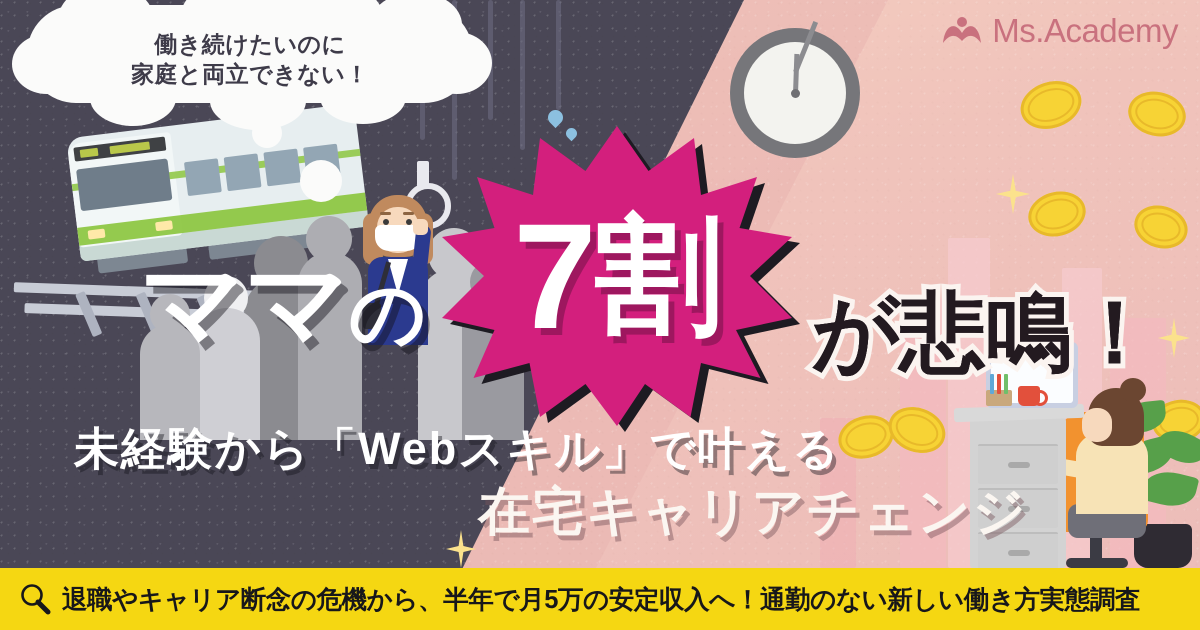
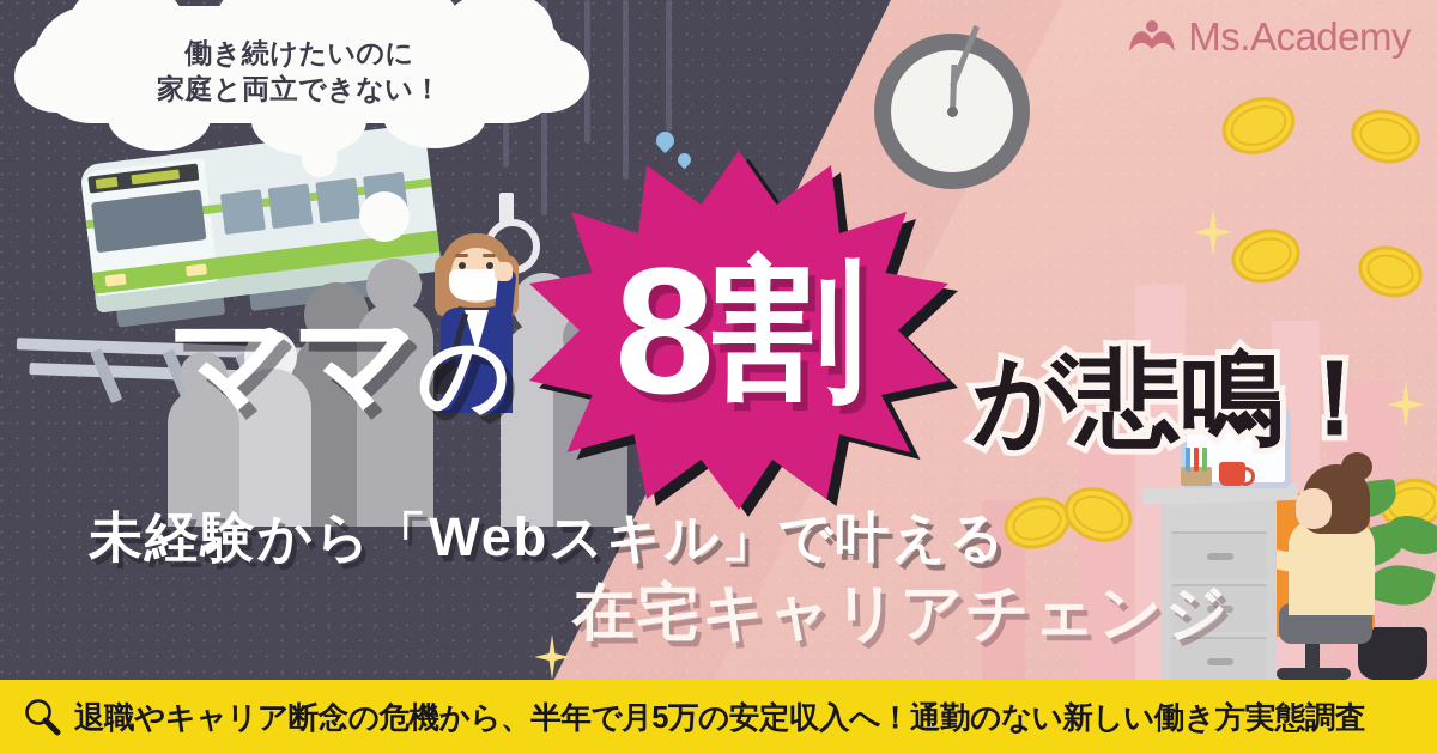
  働き続けたいのに
  家庭と両立できない！
  ママの
- 7
+ 8
  割
  が悲鳴！
  未経験から「Webスキル」で叶える
  在宅キャリアチェンジ
  Ms.Academy
  退職やキャリア断念の危機から、半年で月5万の安定収入へ！通勤のない新しい働き方実態調査
